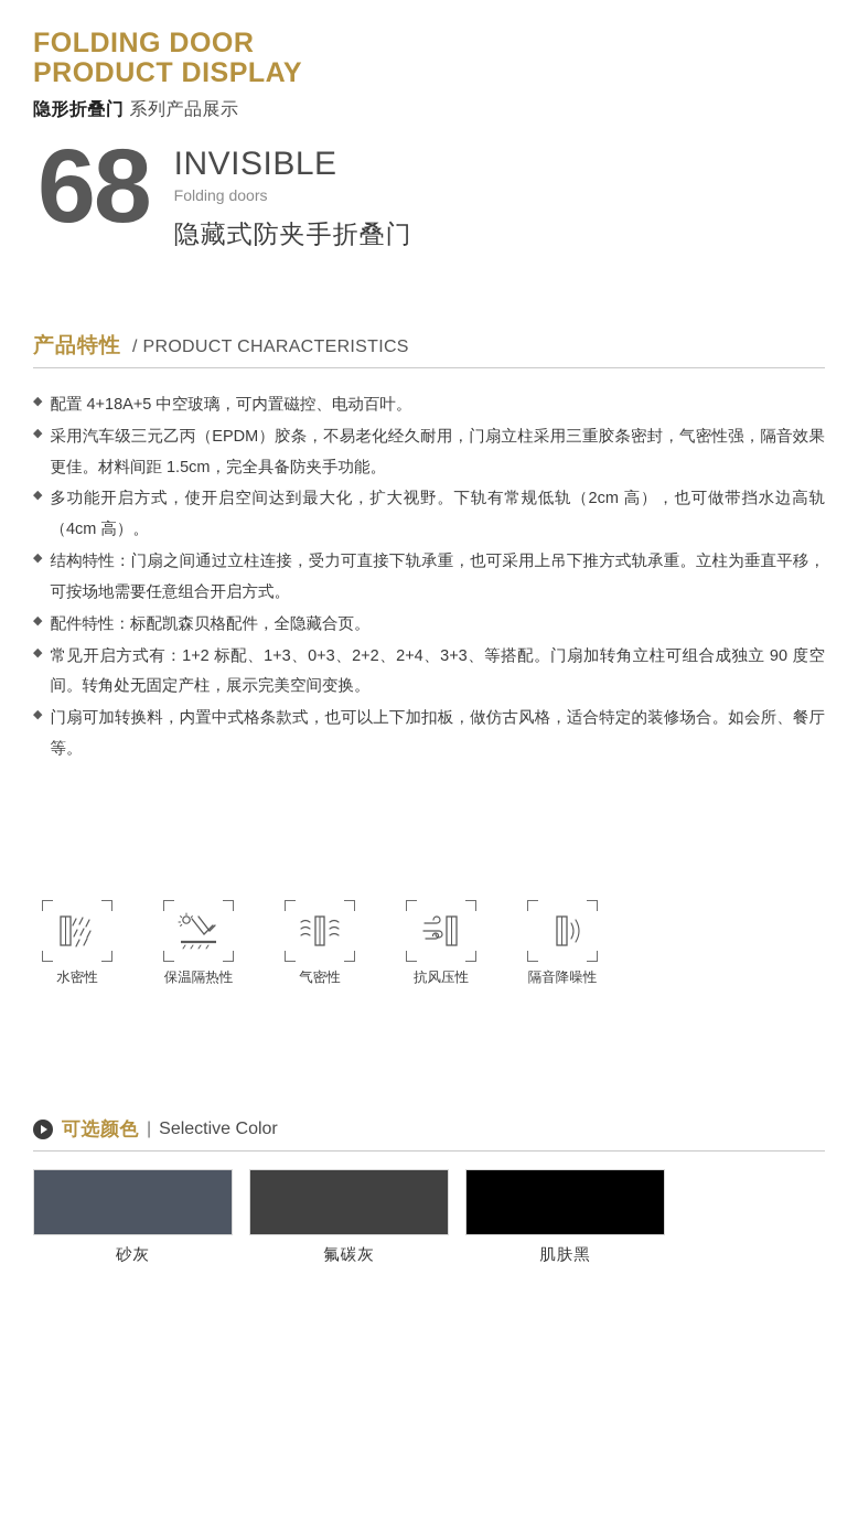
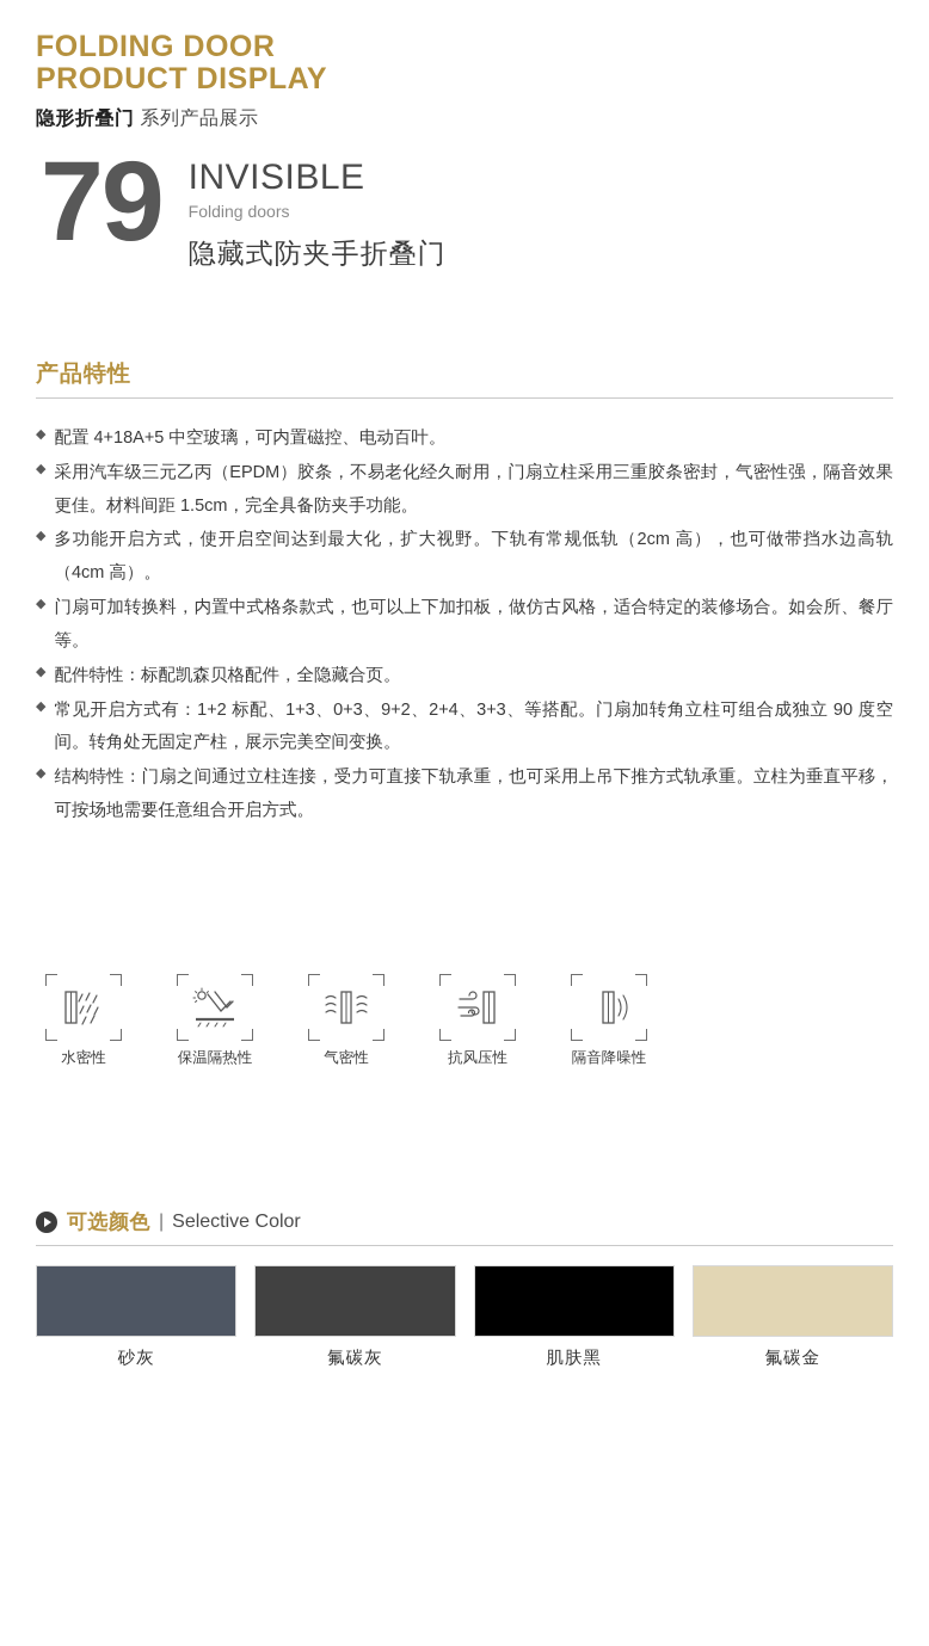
  FOLDING DOOR
  PRODUCT DISPLAY
  隐形折叠门 系列产品展示
- 68
+ 79
  INVISIBLE
  Folding doors
  隐藏式防夹手折叠门
  产品特性
- / PRODUCT CHARACTERISTICS
  ◆
  配置 4+18A+5 中空玻璃，可内置磁控、电动百叶。
  ◆
  采用汽车级三元乙丙（EPDM）胶条，不易老化经久耐用，门扇立柱采用三重胶条密封，气密性强，隔音效果更佳。材料间距 1.5cm，完全具备防夹手功能。
  ◆
  多功能开启方式，使开启空间达到最大化，扩大视野。下轨有常规低轨（2cm 高），也可做带挡水边高轨（4cm 高）。
  ◆
- 结构特性：门扇之间通过立柱连接，受力可直接下轨承重，也可采用上吊下推方式轨承重。立柱为垂直平移，可按场地需要任意组合开启方式。
+ 门扇可加转换料，内置中式格条款式，也可以上下加扣板，做仿古风格，适合特定的装修场合。如会所、餐厅等。
  ◆
  配件特性：标配凯森贝格配件，全隐藏合页。
  ◆
- 常见开启方式有：1+2 标配、1+3、0+3、2+2、2+4、3+3、等搭配。门扇加转角立柱可组合成独立 90 度空间。转角处无固定产柱，展示完美空间变换。
+ 常见开启方式有：1+2 标配、1+3、0+3、9+2、2+4、3+3、等搭配。门扇加转角立柱可组合成独立 90 度空间。转角处无固定产柱，展示完美空间变换。
  ◆
- 门扇可加转换料，内置中式格条款式，也可以上下加扣板，做仿古风格，适合特定的装修场合。如会所、餐厅等。
+ 结构特性：门扇之间通过立柱连接，受力可直接下轨承重，也可采用上吊下推方式轨承重。立柱为垂直平移，可按场地需要任意组合开启方式。
  水密性
  保温隔热性
  气密性
  抗风压性
  隔音降噪性
  可选颜色
  |
  Selective Color
  砂灰
  氟碳灰
  肌肤黑
+ 氟碳金
